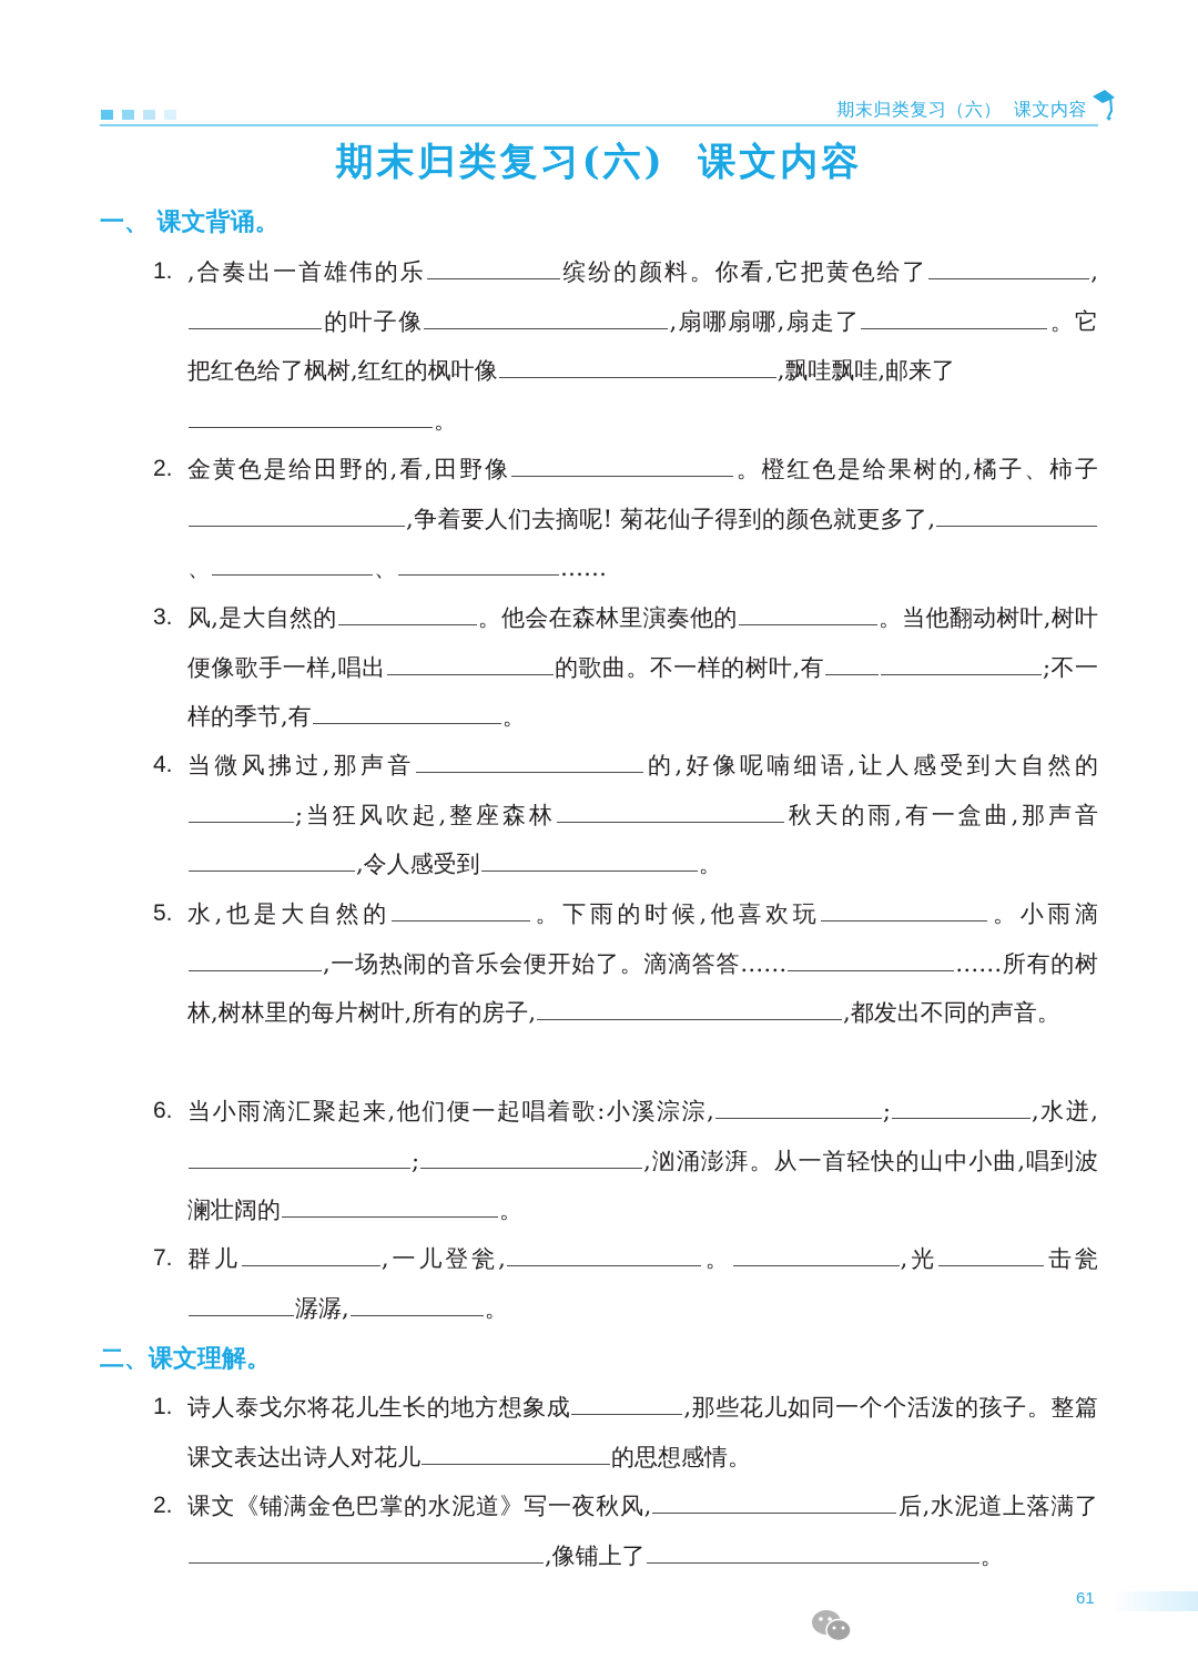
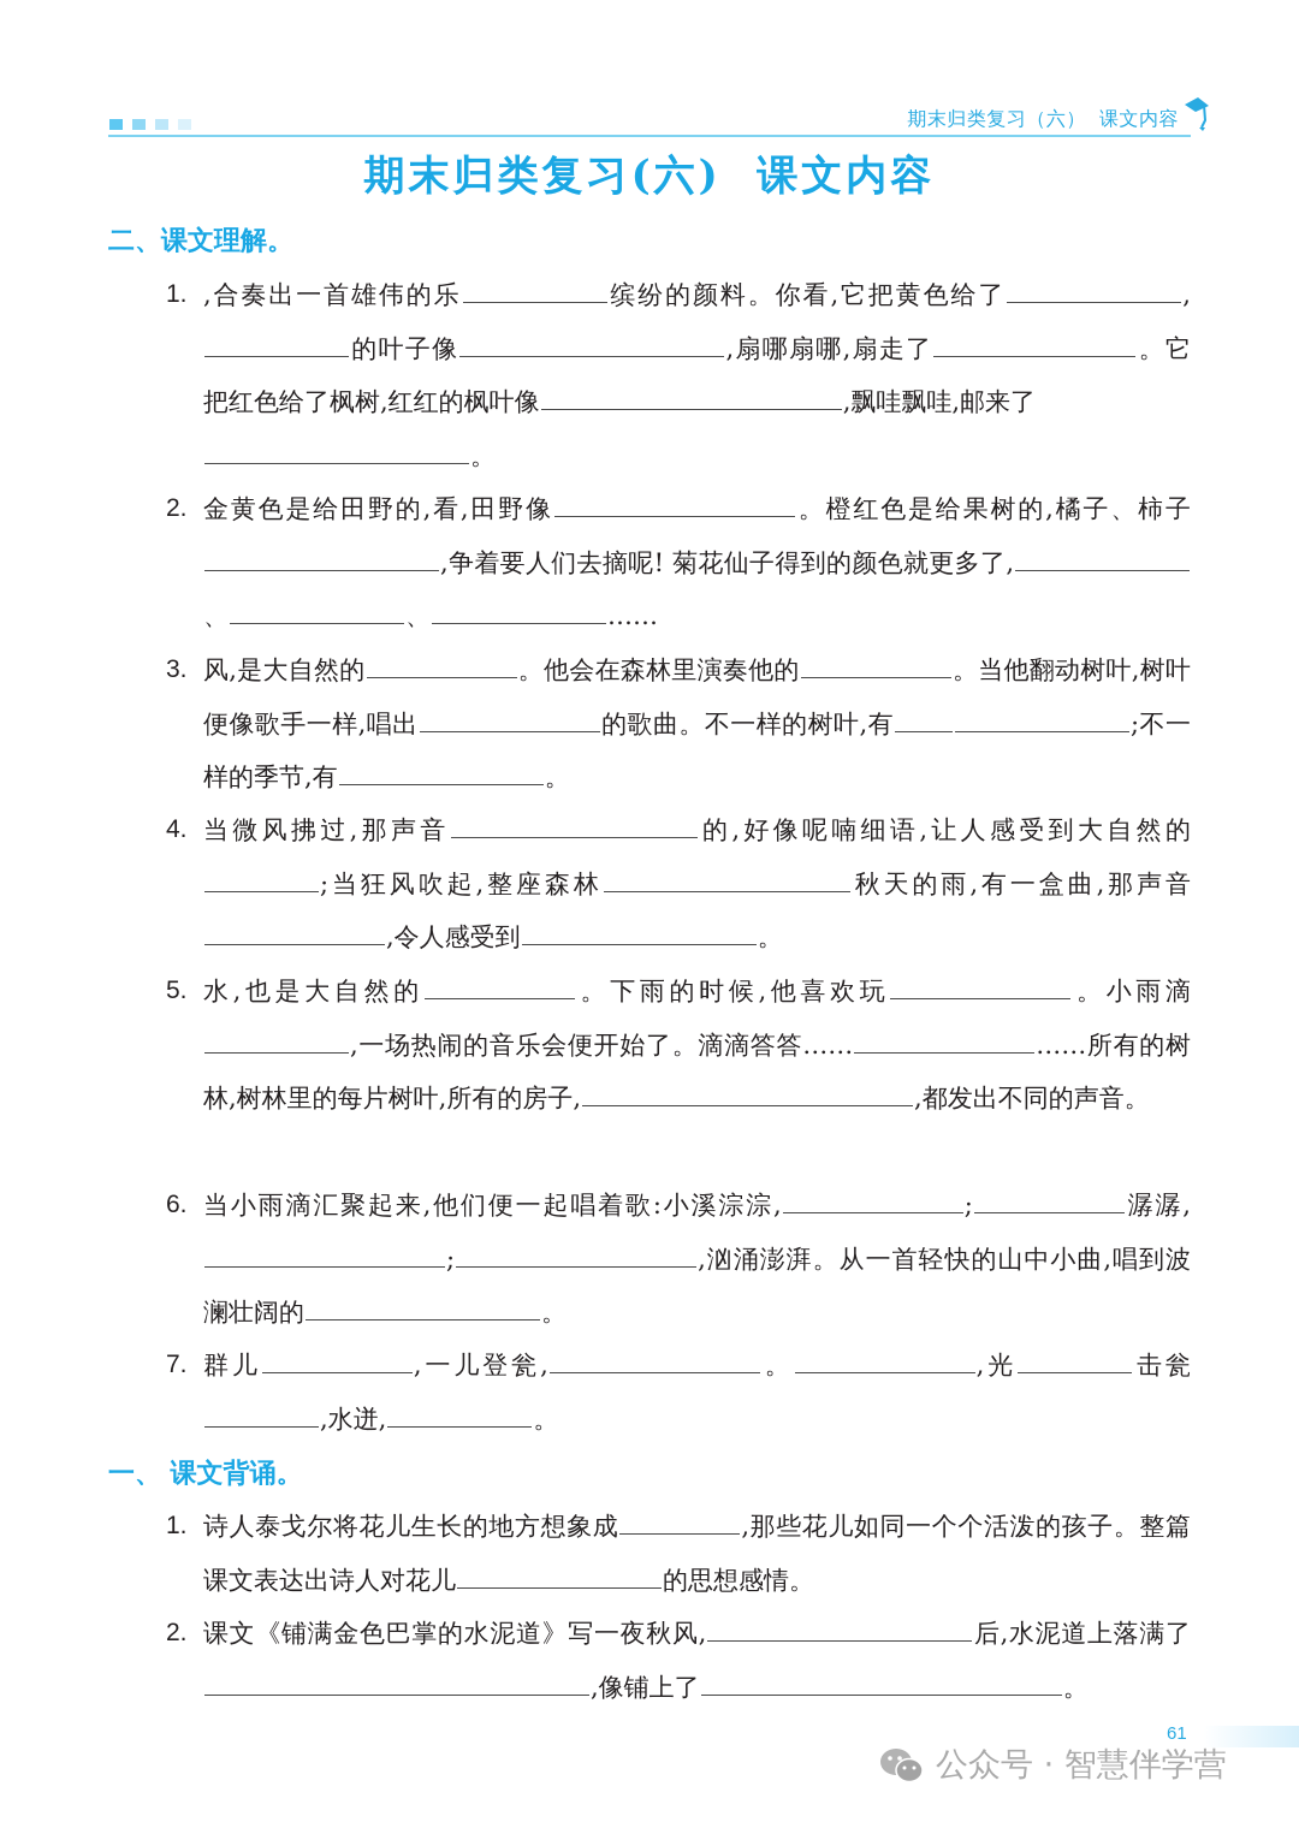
  期末归类复习（六） 课文内容
  期末归类复习(六) 课文内容
- 一、 课文背诵。
+ 二、课文理解。
  1.
  ,合奏出一首雄伟的乐 缤纷的颜料。你看,它把黄色给了 ,的叶子像 ,扇哪扇哪,扇走了 。它把红色给了枫树,红红的枫叶像 ,飘哇飘哇,邮来了
  。
  2.
  金黄色是给田野的,看,田野像 。橙红色是给果树的,橘子、柿子,争着要人们去摘呢! 菊花仙子得到的颜色就更多了,、 、 ……
  3.
  风,是大自然的 。他会在森林里演奏他的 。当他翻动树叶,树叶便像歌手一样,唱出 的歌曲。不一样的树叶,有 ;不一样的季节,有 。
  4.
  当微风拂过,那声音 的,好像呢喃细语,让人感受到大自然的;当狂风吹起,整座森林 秋天的雨,有一盒曲,那声音,令人感受到 。
  5.
  水,也是大自然的 。下雨的时候,他喜欢玩 。小雨滴,一场热闹的音乐会便开始了。滴滴答答…… ……所有的树林,树林里的每片树叶,所有的房子, ,都发出不同的声音。
  6.
- 当小雨滴汇聚起来,他们便一起唱着歌:小溪淙淙, ; ,水迸,; ,汹涌澎湃。从一首轻快的山中小曲,唱到波澜壮阔的 。
+ 当小雨滴汇聚起来,他们便一起唱着歌:小溪淙淙, ; 潺潺,; ,汹涌澎湃。从一首轻快的山中小曲,唱到波澜壮阔的 。
  7.
- 群儿 ,一儿登瓮, 。 ,光 击瓮潺潺, 。
+ 群儿 ,一儿登瓮, 。 ,光 击瓮,水迸, 。
- 二、课文理解。
+ 一、 课文背诵。
  1.
  诗人泰戈尔将花儿生长的地方想象成 ,那些花儿如同一个个活泼的孩子。整篇课文表达出诗人对花儿 的思想感情。
  2.
  课文《铺满金色巴掌的水泥道》写一夜秋风, 后,水泥道上落满了,像铺上了 。
  61
+ 公众号 · 智慧伴学营
